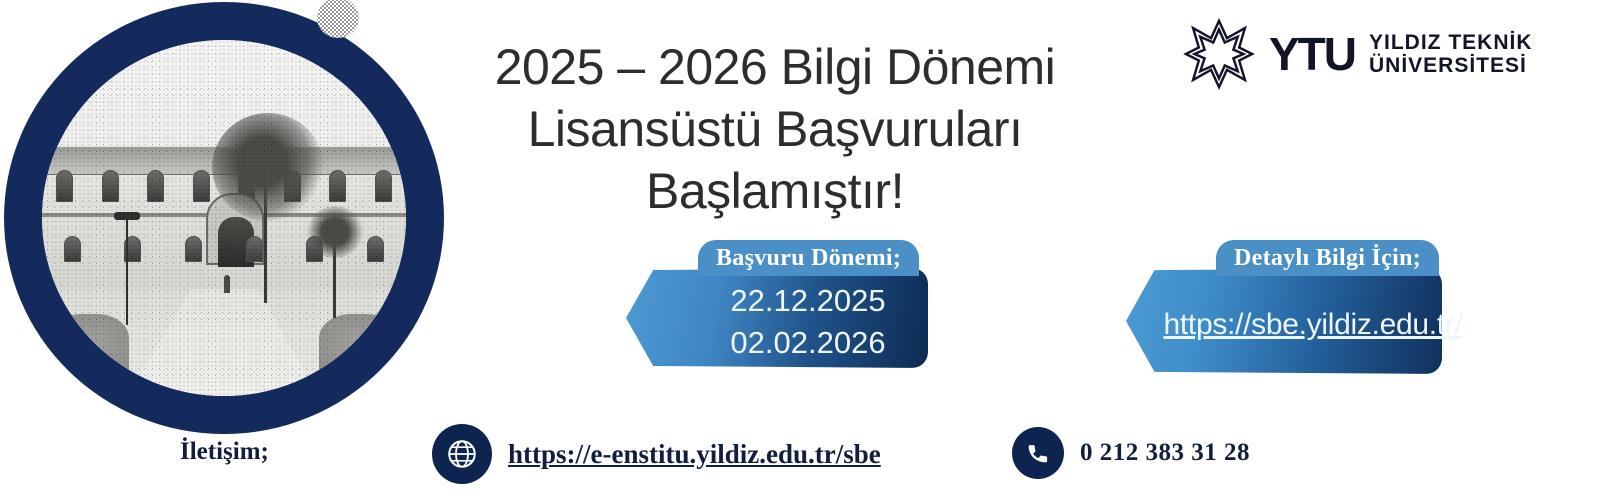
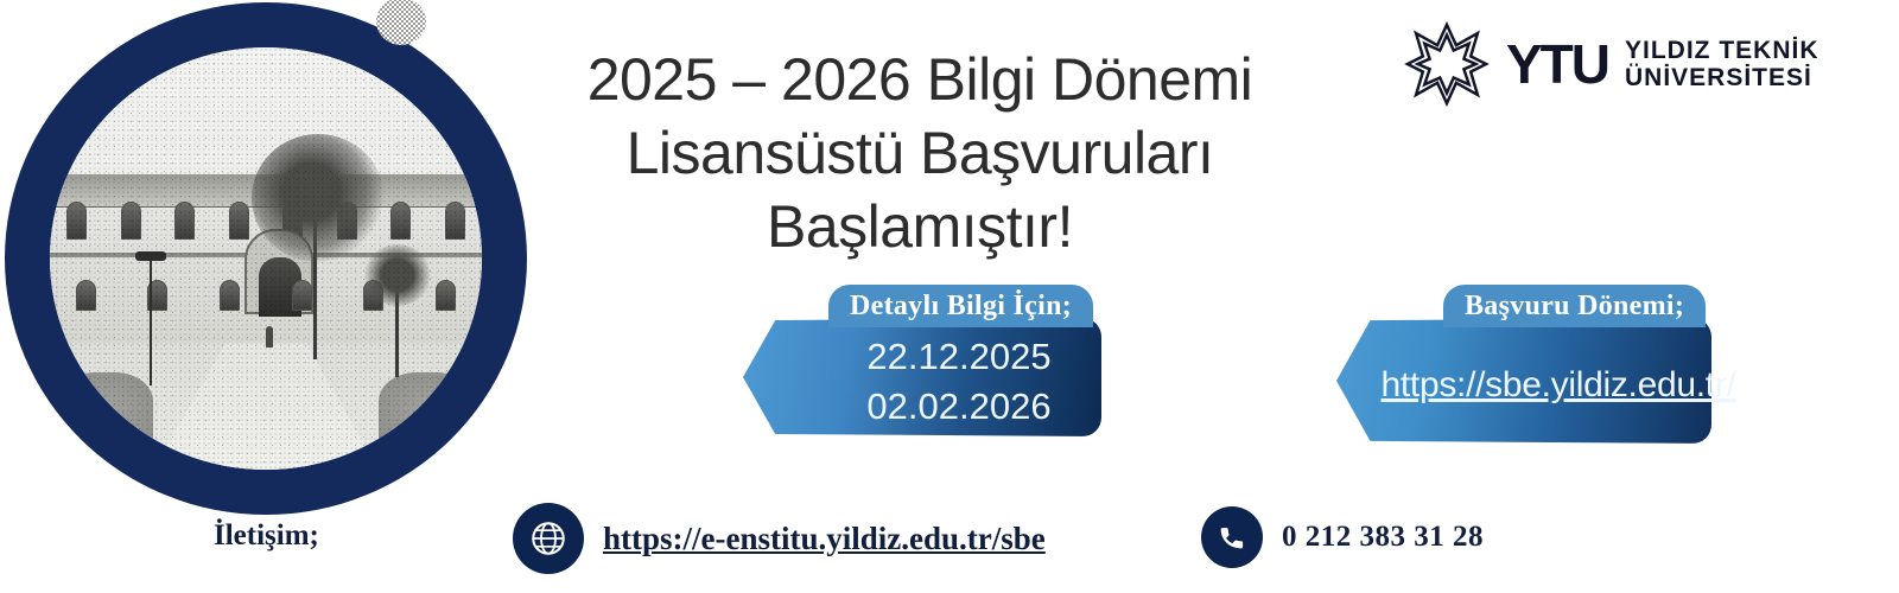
  2025 – 2026 Bilgi Dönemi
  Lisansüstü Başvuruları
  Başlamıştır!
  YTU
  YILDIZ TEKNİK
  ÜNİVERSİTESİ
- Başvuru Dönemi;
+ Detaylı Bilgi İçin;
  22.12.2025
  02.02.2026
- Detaylı Bilgi İçin;
+ Başvuru Dönemi;
  https://sbe.yildiz.edu.tr/
  İletişim;
  https://e-enstitu.yildiz.edu.tr/sbe
  0 212 383 31 28
